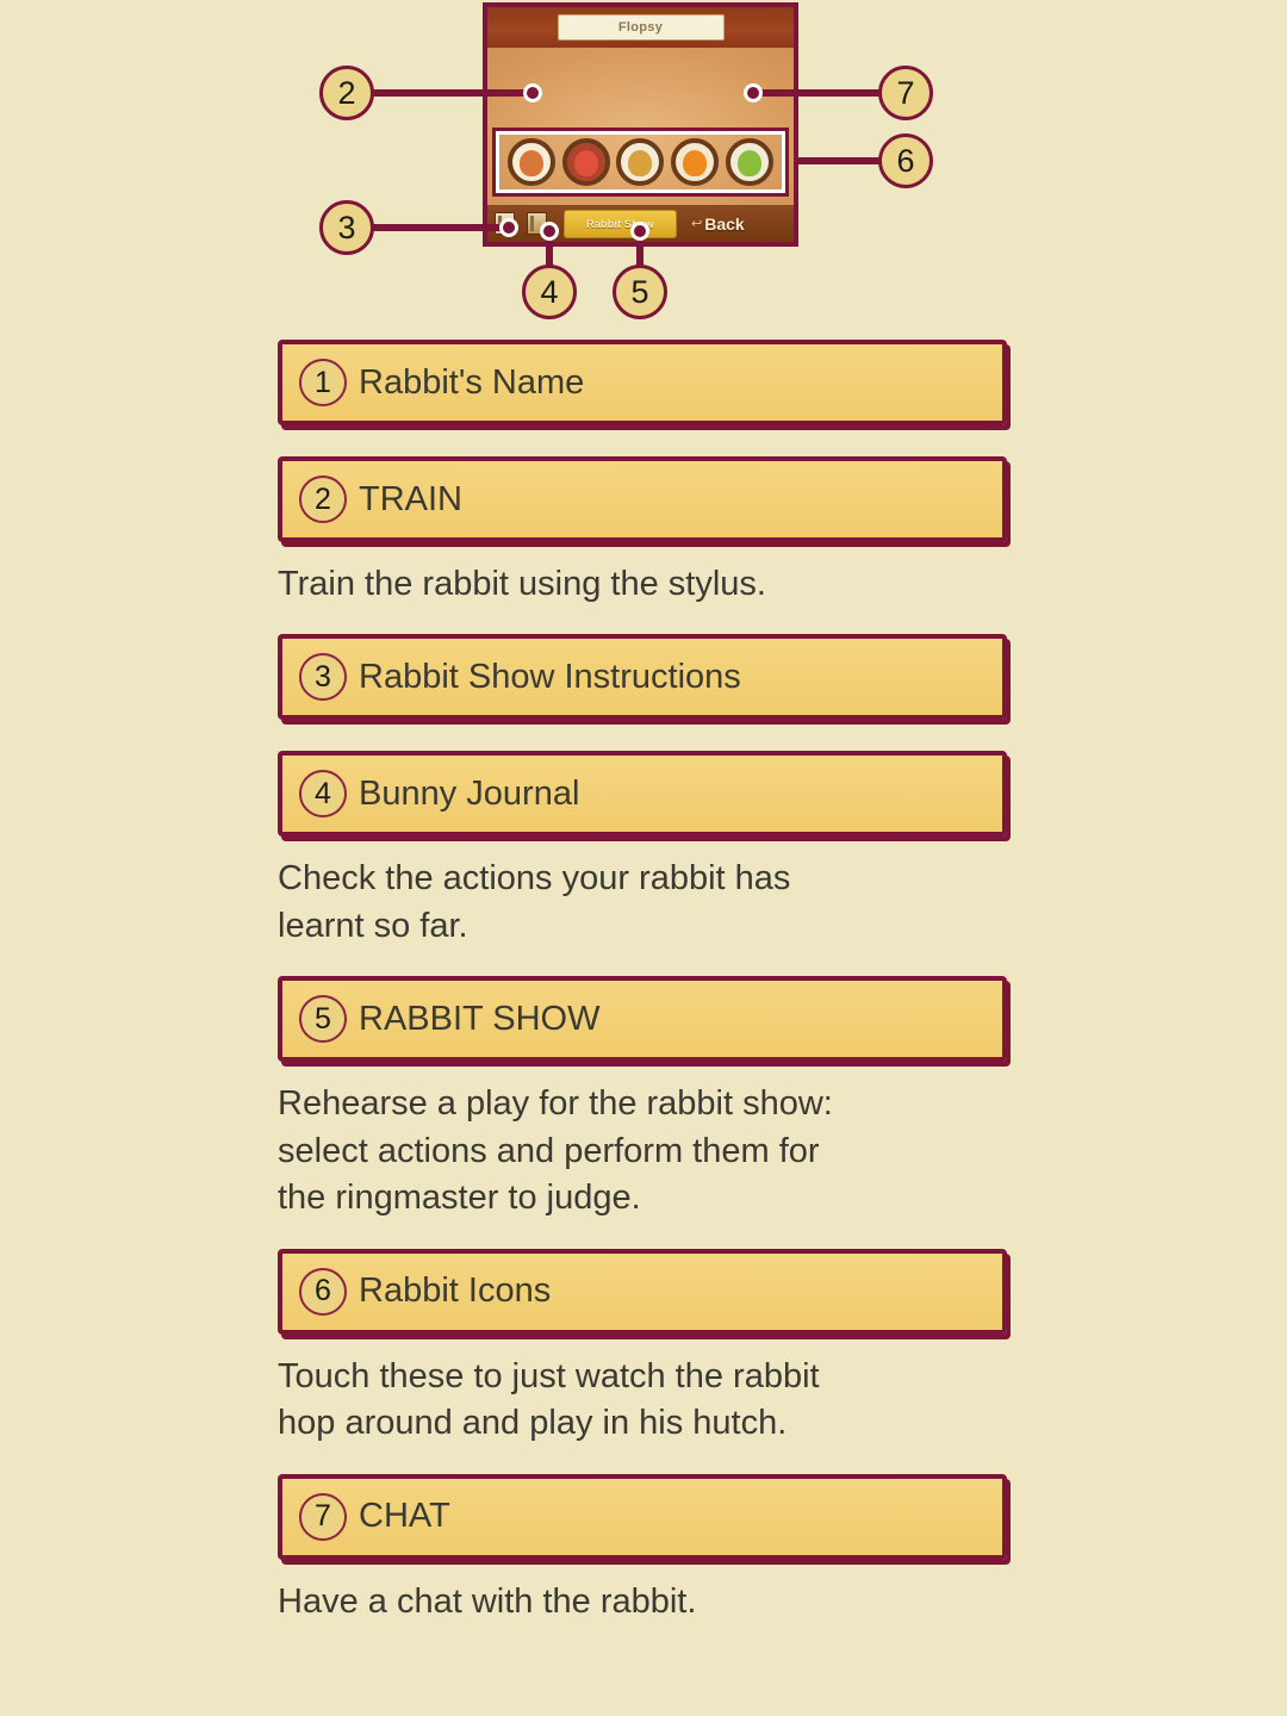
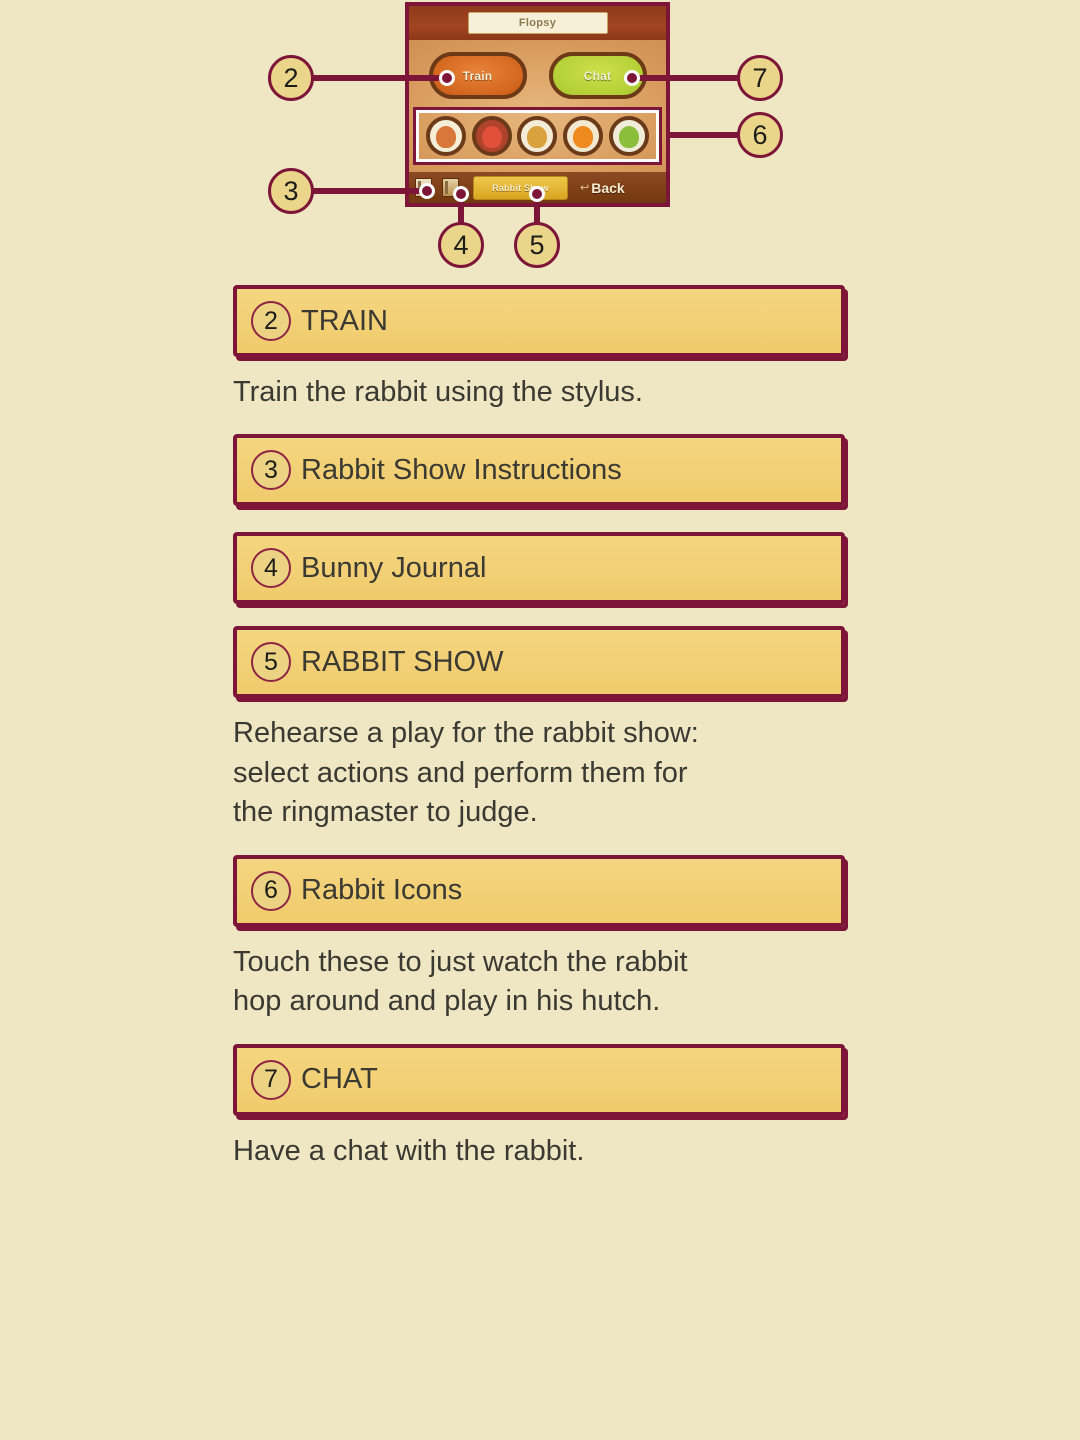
  Flopsy
+ Train
+ Chat
  Rabbit Sw
  ↩
  Back
  2
  3
  4
  5
  6
  7
- 1
- Rabbit's Name
  2
  TRAIN
  Train the rabbit using the stylus.
  3
  Rabbit Show Instructions
  4
  Bunny Journal
- Check the actions your rabbit has
- learnt so far.
  5
  RABBIT SHOW
  Rehearse a play for the rabbit show:
  select actions and perform them for
  the ringmaster to judge.
  6
  Rabbit Icons
  Touch these to just watch the rabbit
  hop around and play in his hutch.
  7
  CHAT
  Have a chat with the rabbit.
